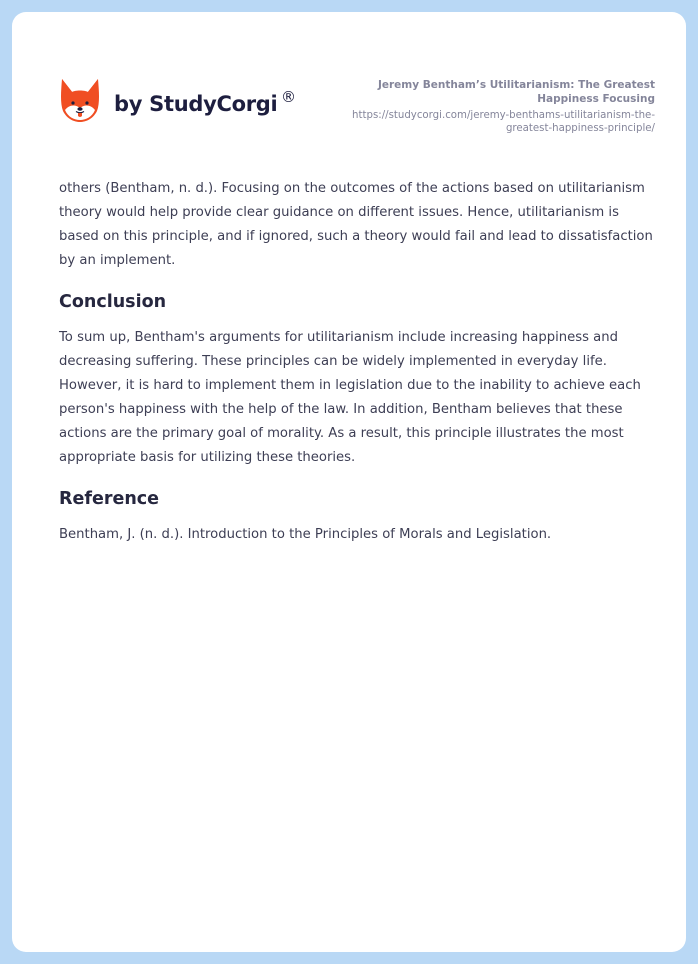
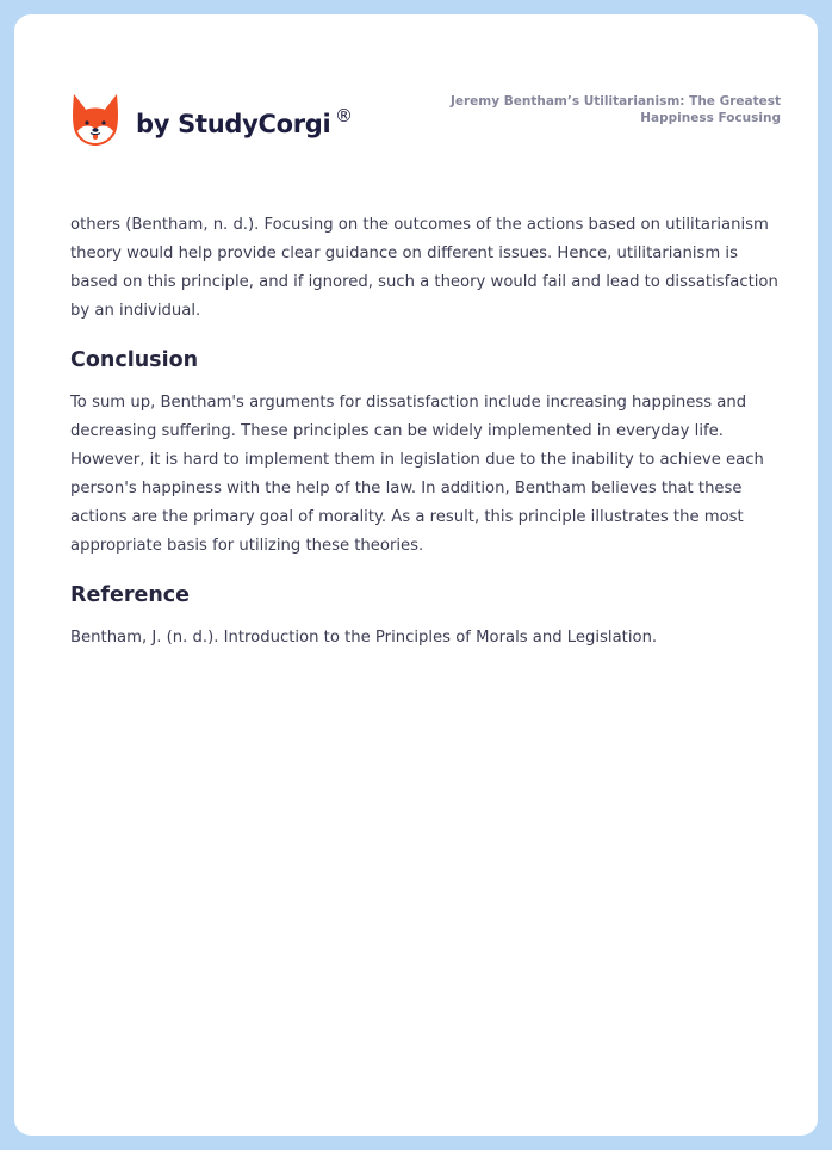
  by StudyCorgi
  ®
  Jeremy Bentham’s Utilitarianism: The Greatest Happiness Focusing
- https://studycorgi.com/jeremy-benthams-utilitarianism-the-greatest-happiness-principle/
- others (Bentham, n. d.). Focusing on the outcomes of the actions based on utilitarianism theory would help provide clear guidance on different issues. Hence, utilitarianism is based on this principle, and if ignored, such a theory would fail and lead to dissatisfaction by an implement.
+ others (Bentham, n. d.). Focusing on the outcomes of the actions based on utilitarianism theory would help provide clear guidance on different issues. Hence, utilitarianism is based on this principle, and if ignored, such a theory would fail and lead to dissatisfaction by an individual.
  Conclusion
- To sum up, Bentham's arguments for utilitarianism include increasing happiness and decreasing suffering. These principles can be widely implemented in everyday life. However, it is hard to implement them in legislation due to the inability to achieve each person's happiness with the help of the law. In addition, Bentham believes that these actions are the primary goal of morality. As a result, this principle illustrates the most appropriate basis for utilizing these theories.
+ To sum up, Bentham's arguments for dissatisfaction include increasing happiness and decreasing suffering. These principles can be widely implemented in everyday life. However, it is hard to implement them in legislation due to the inability to achieve each person's happiness with the help of the law. In addition, Bentham believes that these actions are the primary goal of morality. As a result, this principle illustrates the most appropriate basis for utilizing these theories.
  Reference
  Bentham, J. (n. d.). Introduction to the Principles of Morals and Legislation.
